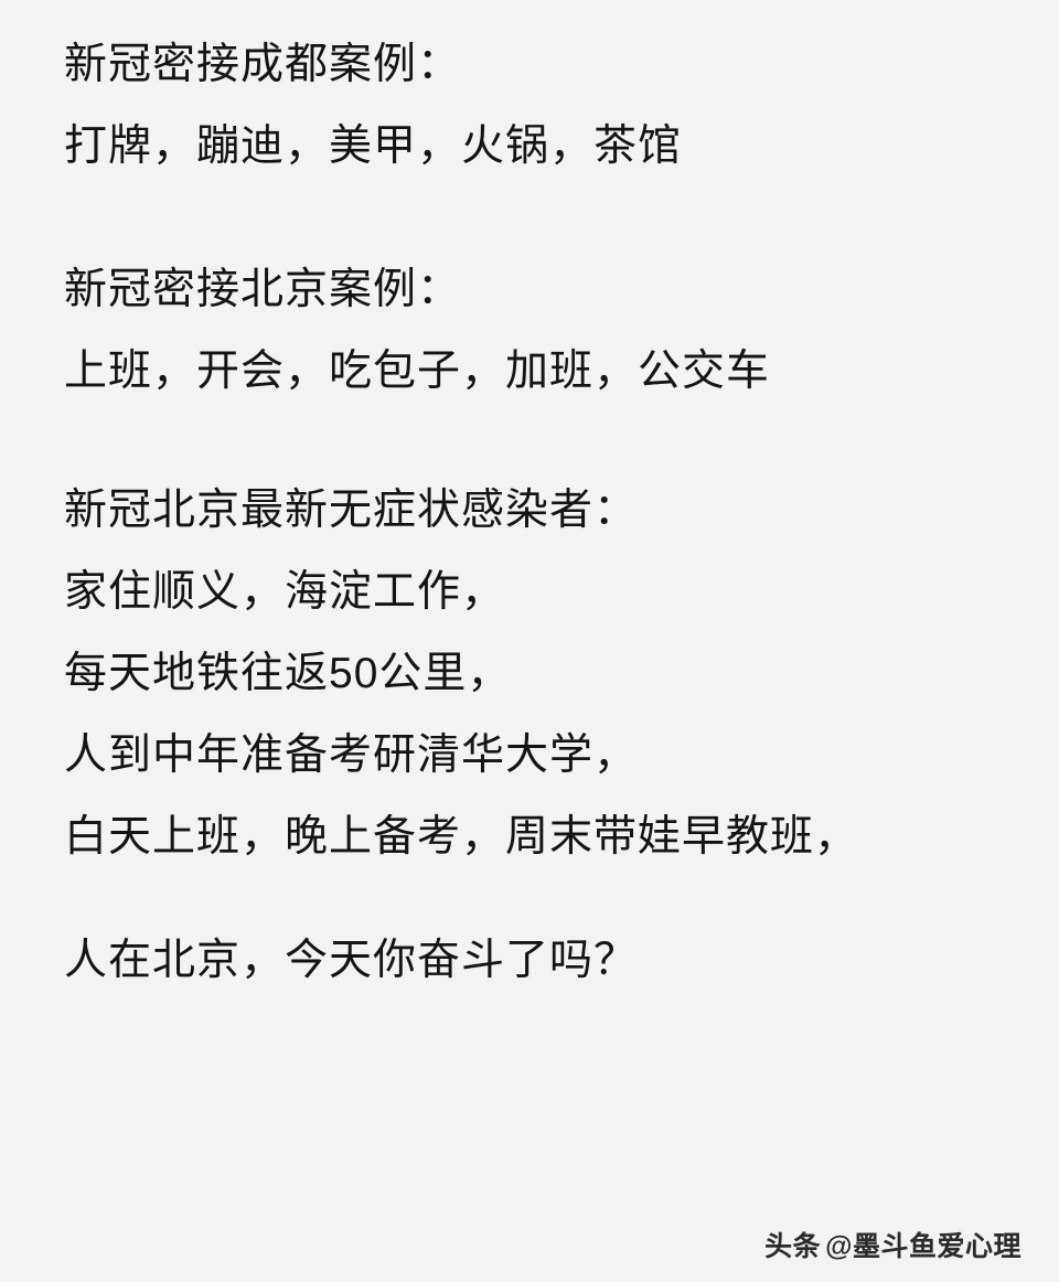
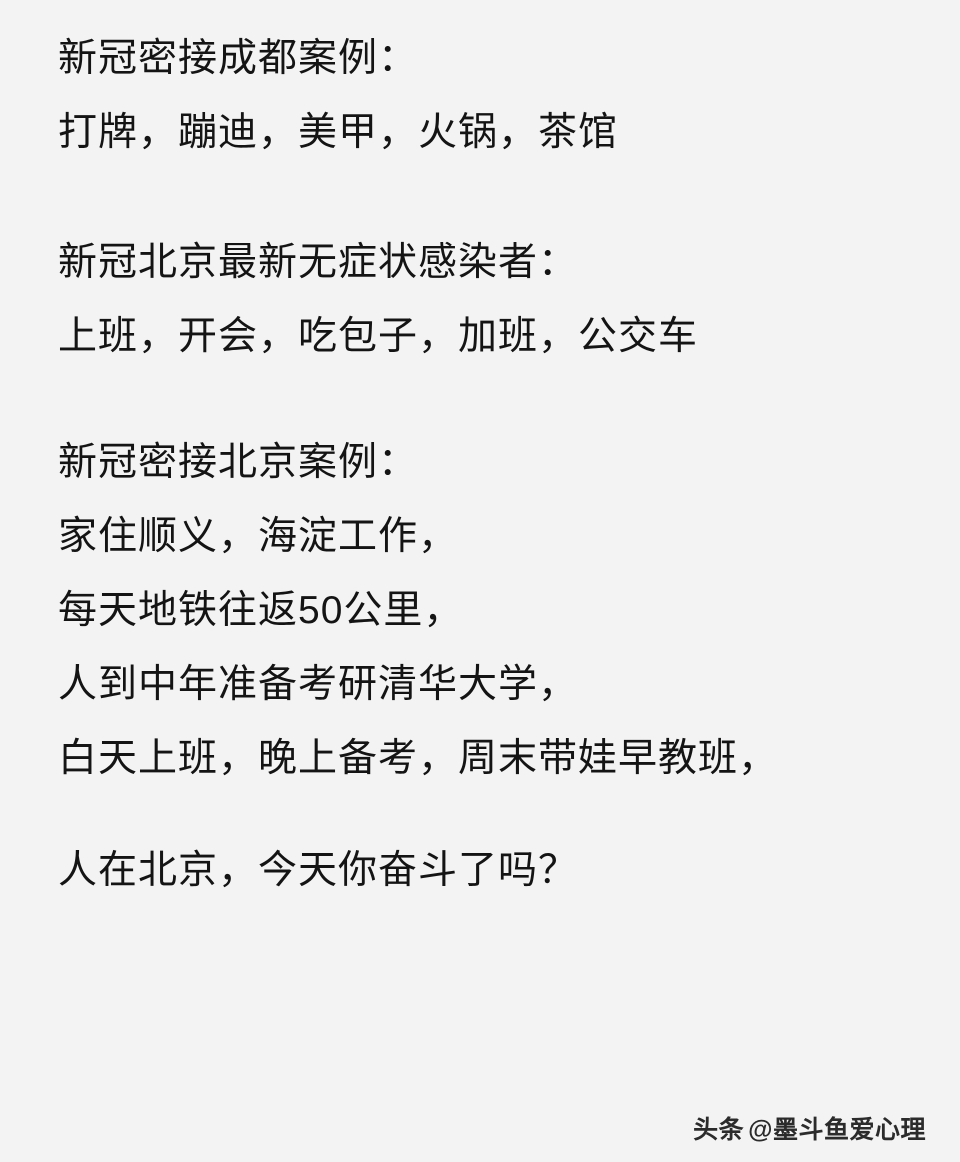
  新冠密接成都案例：
  打牌，蹦迪，美甲，火锅，茶馆
- 新冠密接北京案例：
+ 新冠北京最新无症状感染者：
  上班，开会，吃包子，加班，公交车
- 新冠北京最新无症状感染者：
+ 新冠密接北京案例：
  家住顺义，海淀工作，
  每天地铁往返50公里，
  人到中年准备考研清华大学，
  白天上班，晚上备考，周末带娃早教班，
  人在北京，今天你奋斗了吗？
  头条
  @墨斗鱼爱心理
